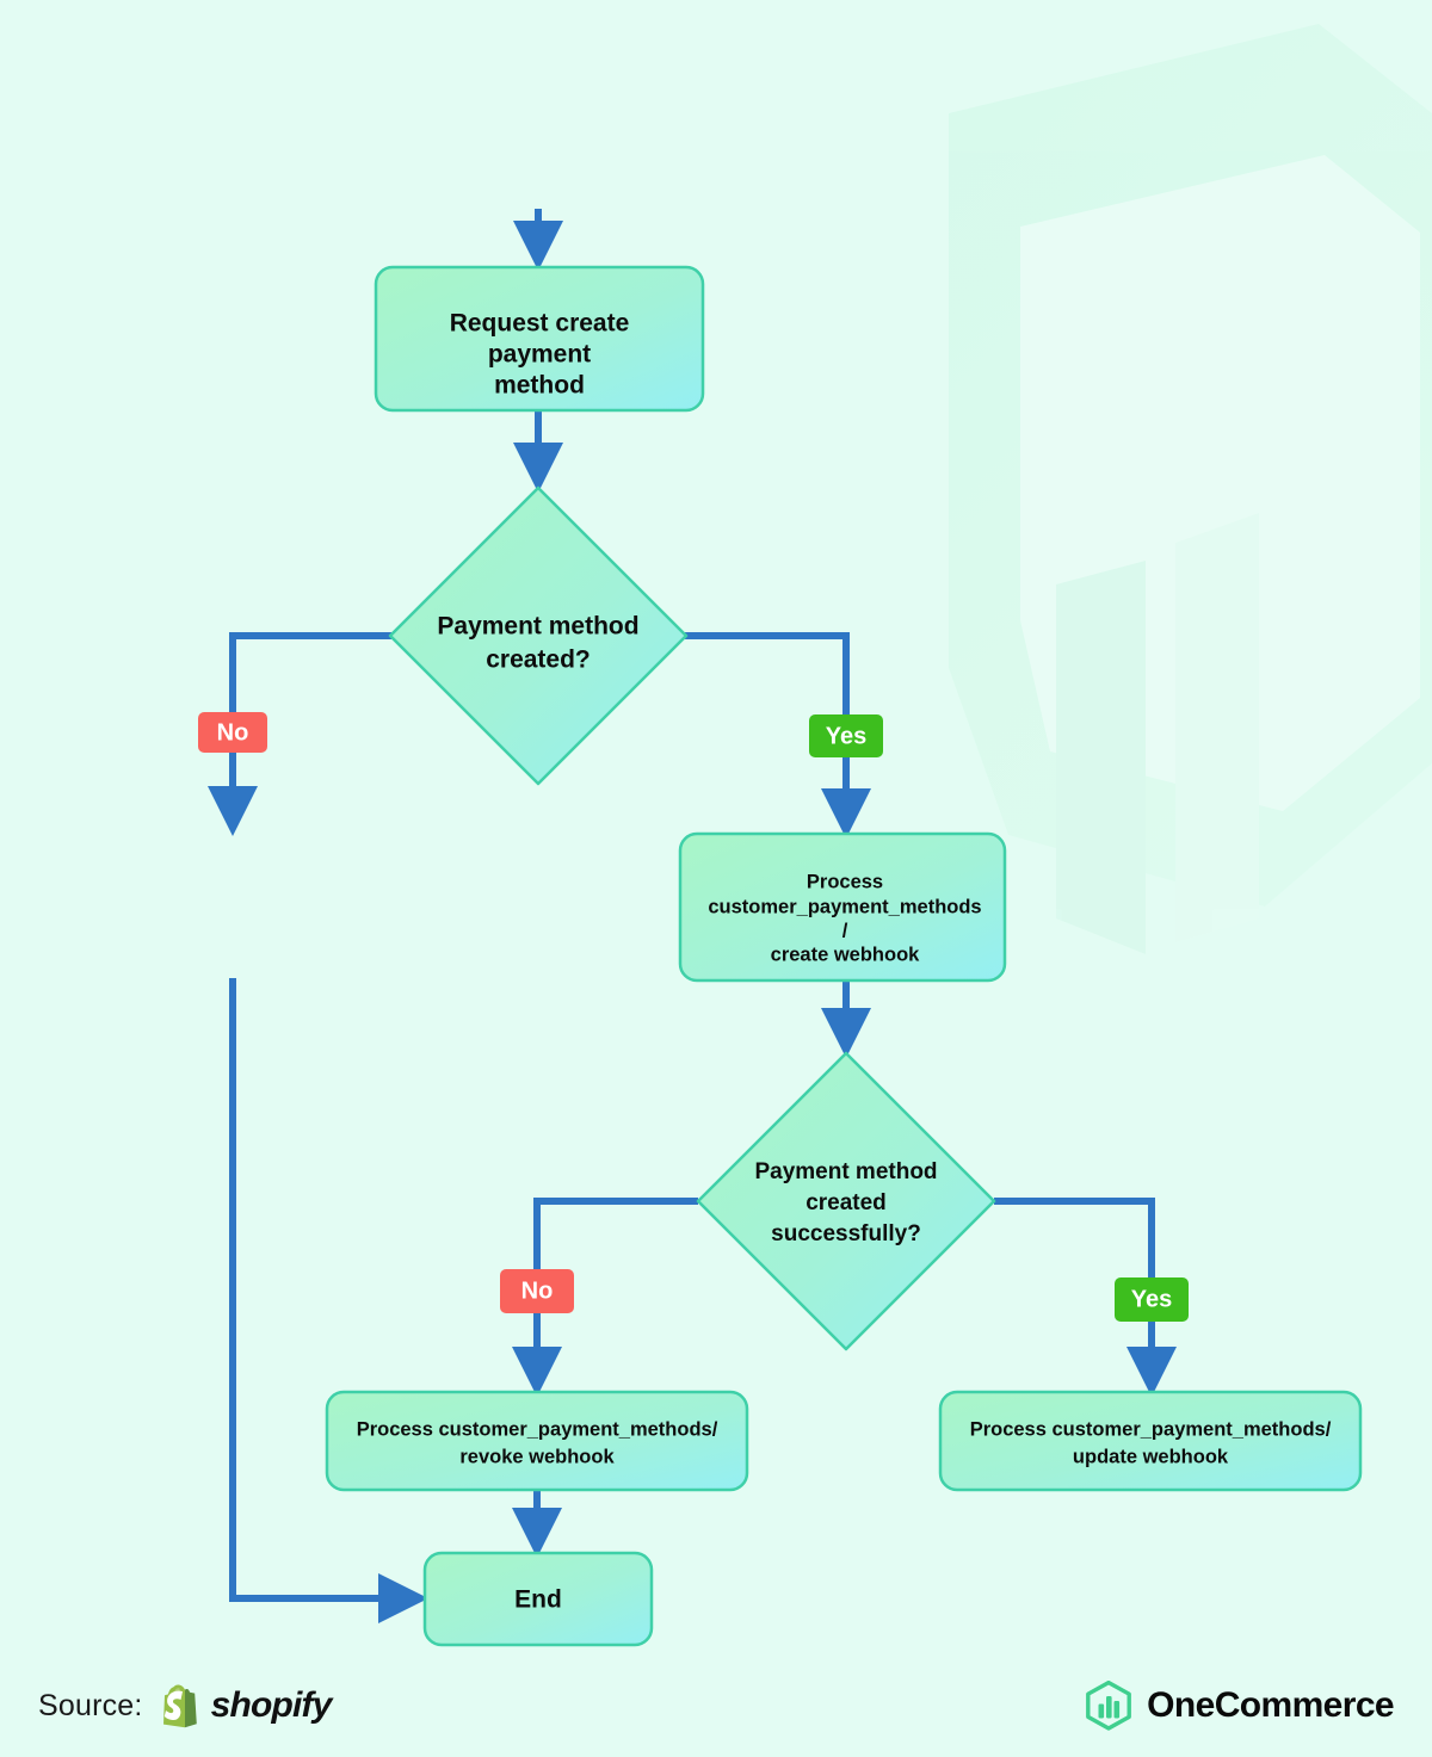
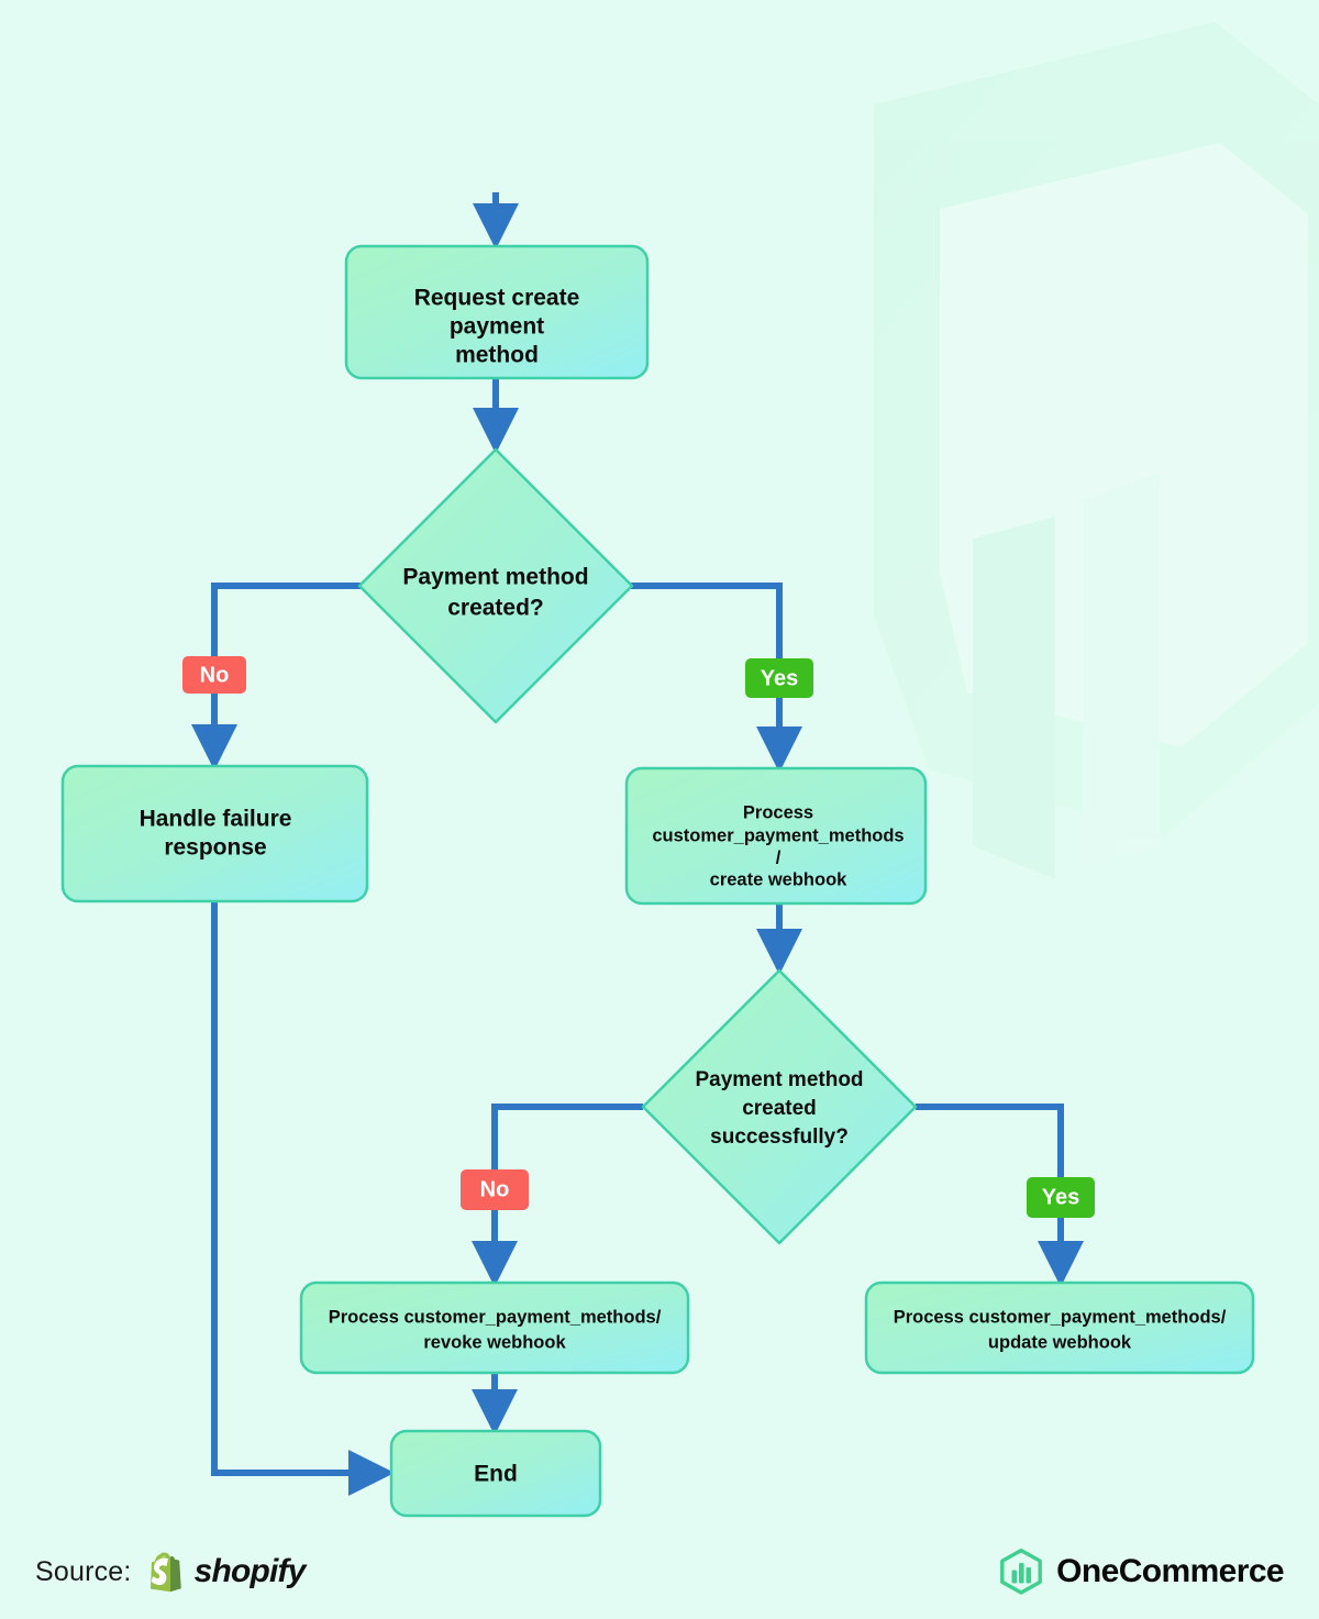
  Request create
  payment
  method
  Payment method
  created?
+ Handle failure
+ response
  Process
  customer_payment_methods
  /
  create webhook
  Payment method
  created
  successfully?
  Process customer_payment_methods/
  revoke webhook
  Process customer_payment_methods/
  update webhook
  End
  No
  Yes
  No
  Yes
  Source:
  shopify
  OneCommerce
